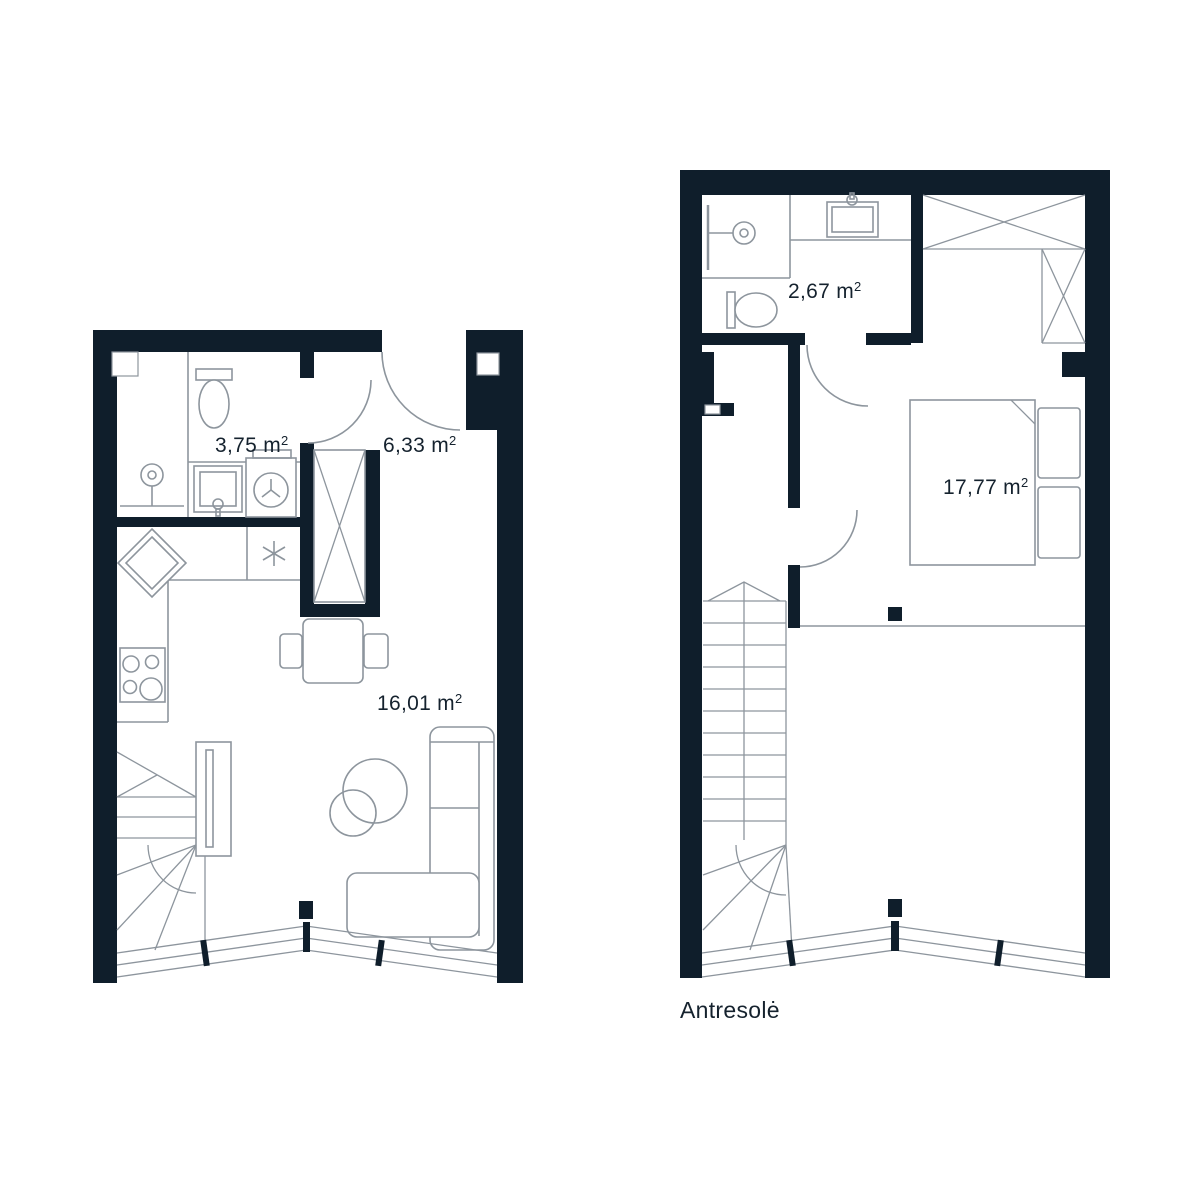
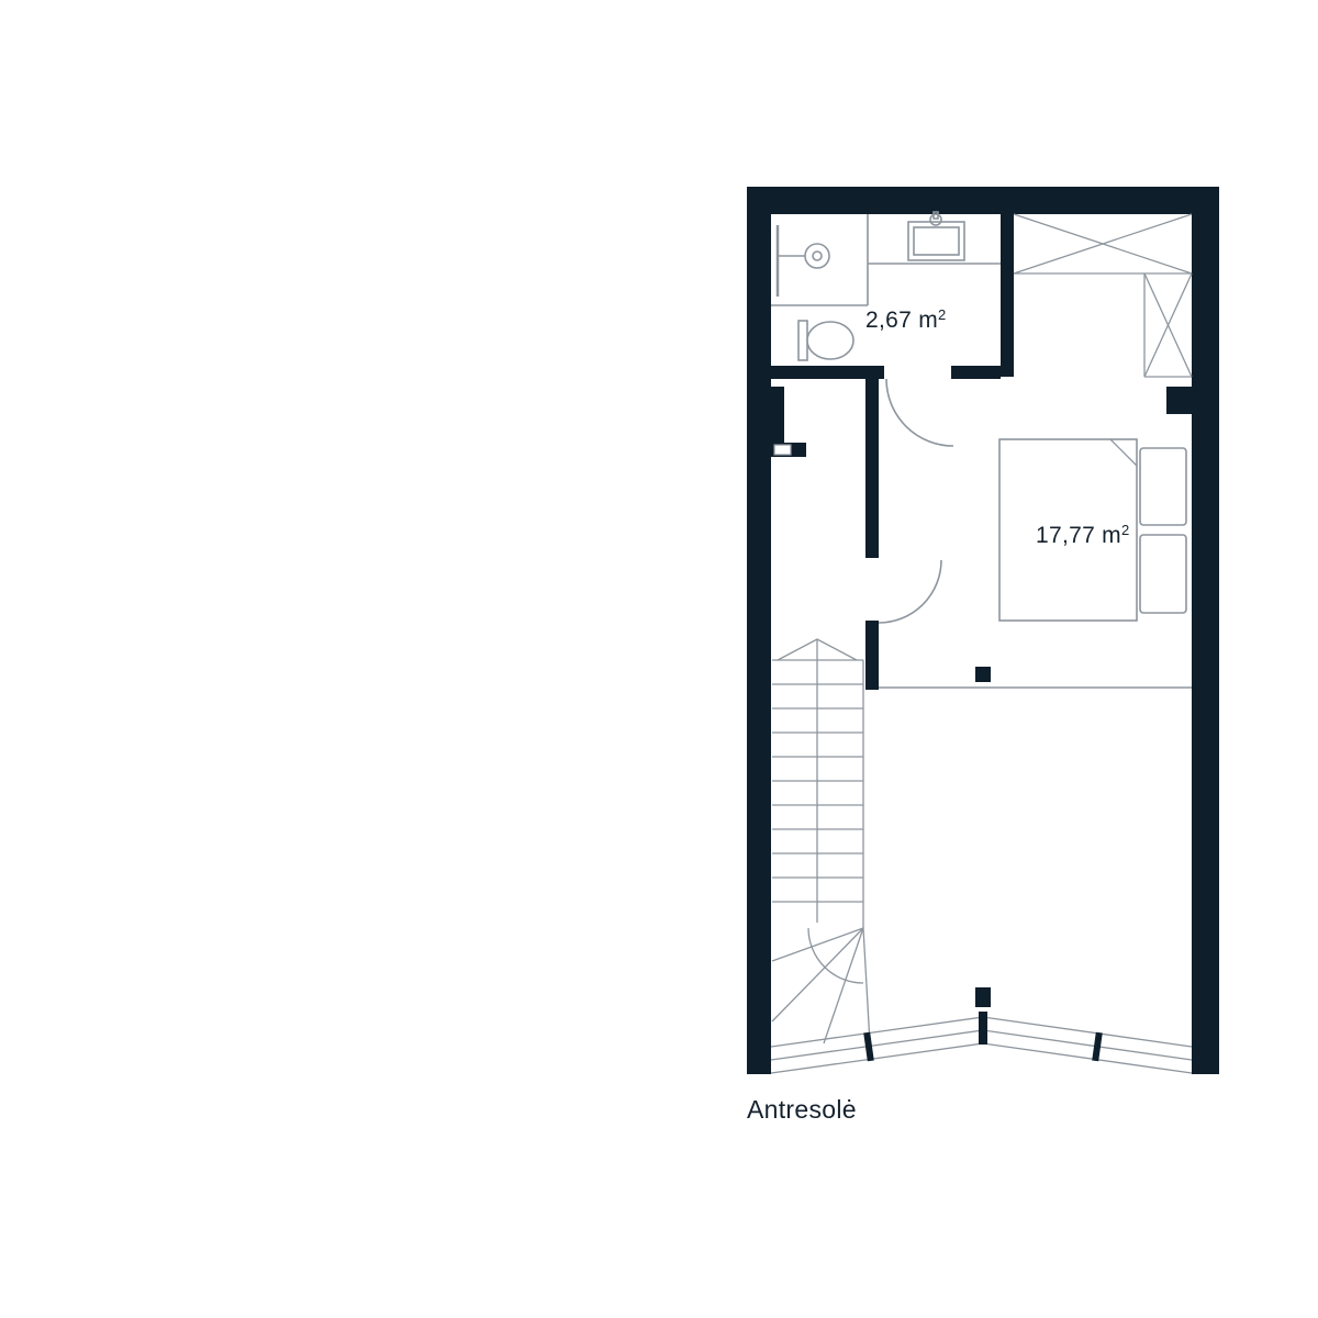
- 3,75 m2
- 6,33 m2
- 16,01 m2
  2,67 m2
  17,77 m2
  Antresolė
